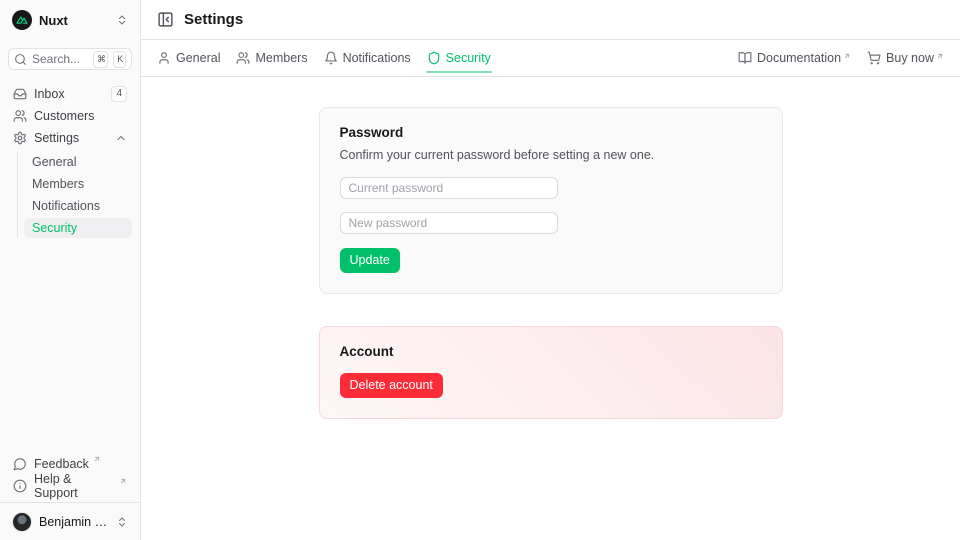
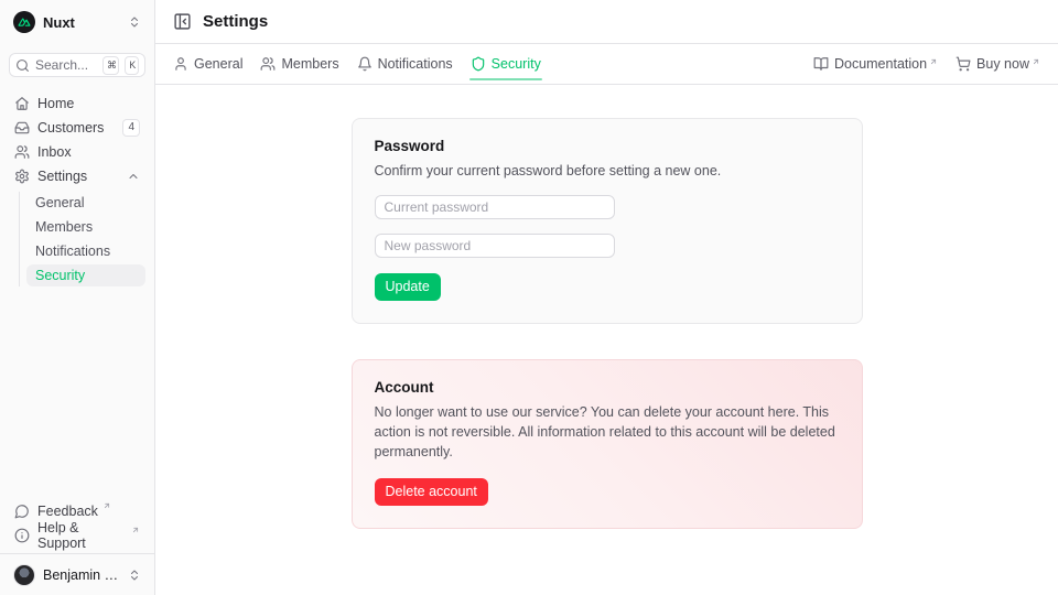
  Nuxt
  Search...
  ⌘
  K
+ Home
- Inbox
+ Customers
  4
- Customers
+ Inbox
  Settings
  General
  Members
  Notifications
  Security
  Feedback
  Help & Support
  Benjamin Ca
  Settings
  General
  Members
  Notifications
  Security
  Documentation
  Buy now
  Password
  Confirm your current password before setting a new one.
  Current password
  New password
  Update
  Account
+ No longer want to use our service? You can delete your account here. This action is not reversible. All information related to this account will be deleted permanently.
  Delete account
